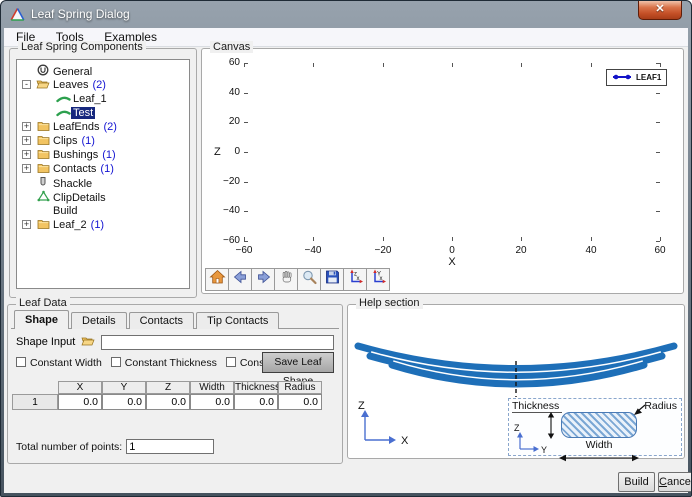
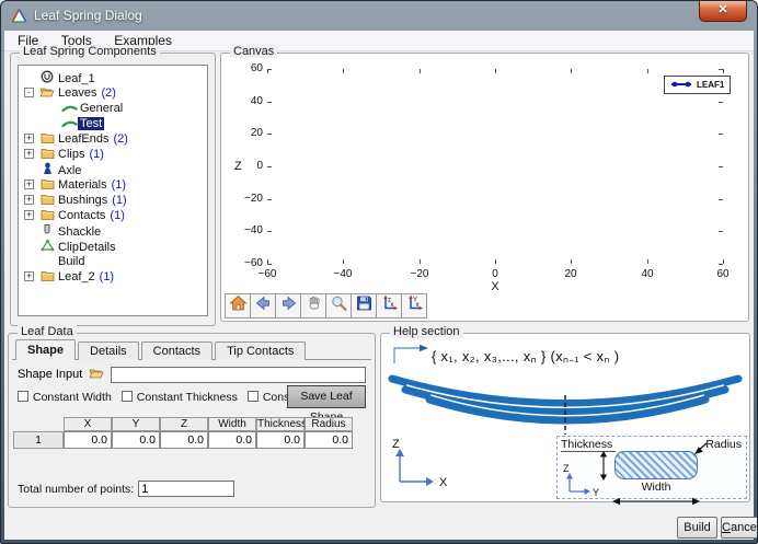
  Leaf Spring Dialog
  ✕
  File Tools Examples
  Leaf Spring Components
- General
+ Leaf_1
  - Leaves (2)
- Leaf_1
+ General
  Test
  + LeafEnds (2)
  + Clips (1)
+ Axle
+ + Materials (1)
  + Bushings (1)
  + Contacts (1)
  Shackle
  ClipDetails
  Build
  + Leaf_2 (1)
  Canvas
  −60
  −40
  −20
  0
  20
  40
  60
  60
  40
  20
  0
  −20
  −40
  −60
  Z
  X
  LEAF1
  Leaf Data
  Shape
  Details
  Contacts
  Tip Contacts
  Shape Input
  Constant Width
  Constant Thickness
  X
  Y
  Z
  Width
  Thicknes
  Radius
  1
  0.0
  0.0
  0.0
  0.0
  0.0
  0.0
  Total number of points:
  1
  Help section
+ { x₁, x₂, x₃,..., xₙ } (xₙ₋₁ < xₙ )
  Z
  X
  Thickness
  Radius
  Width
  Z
  Y
  Build
  Cance
